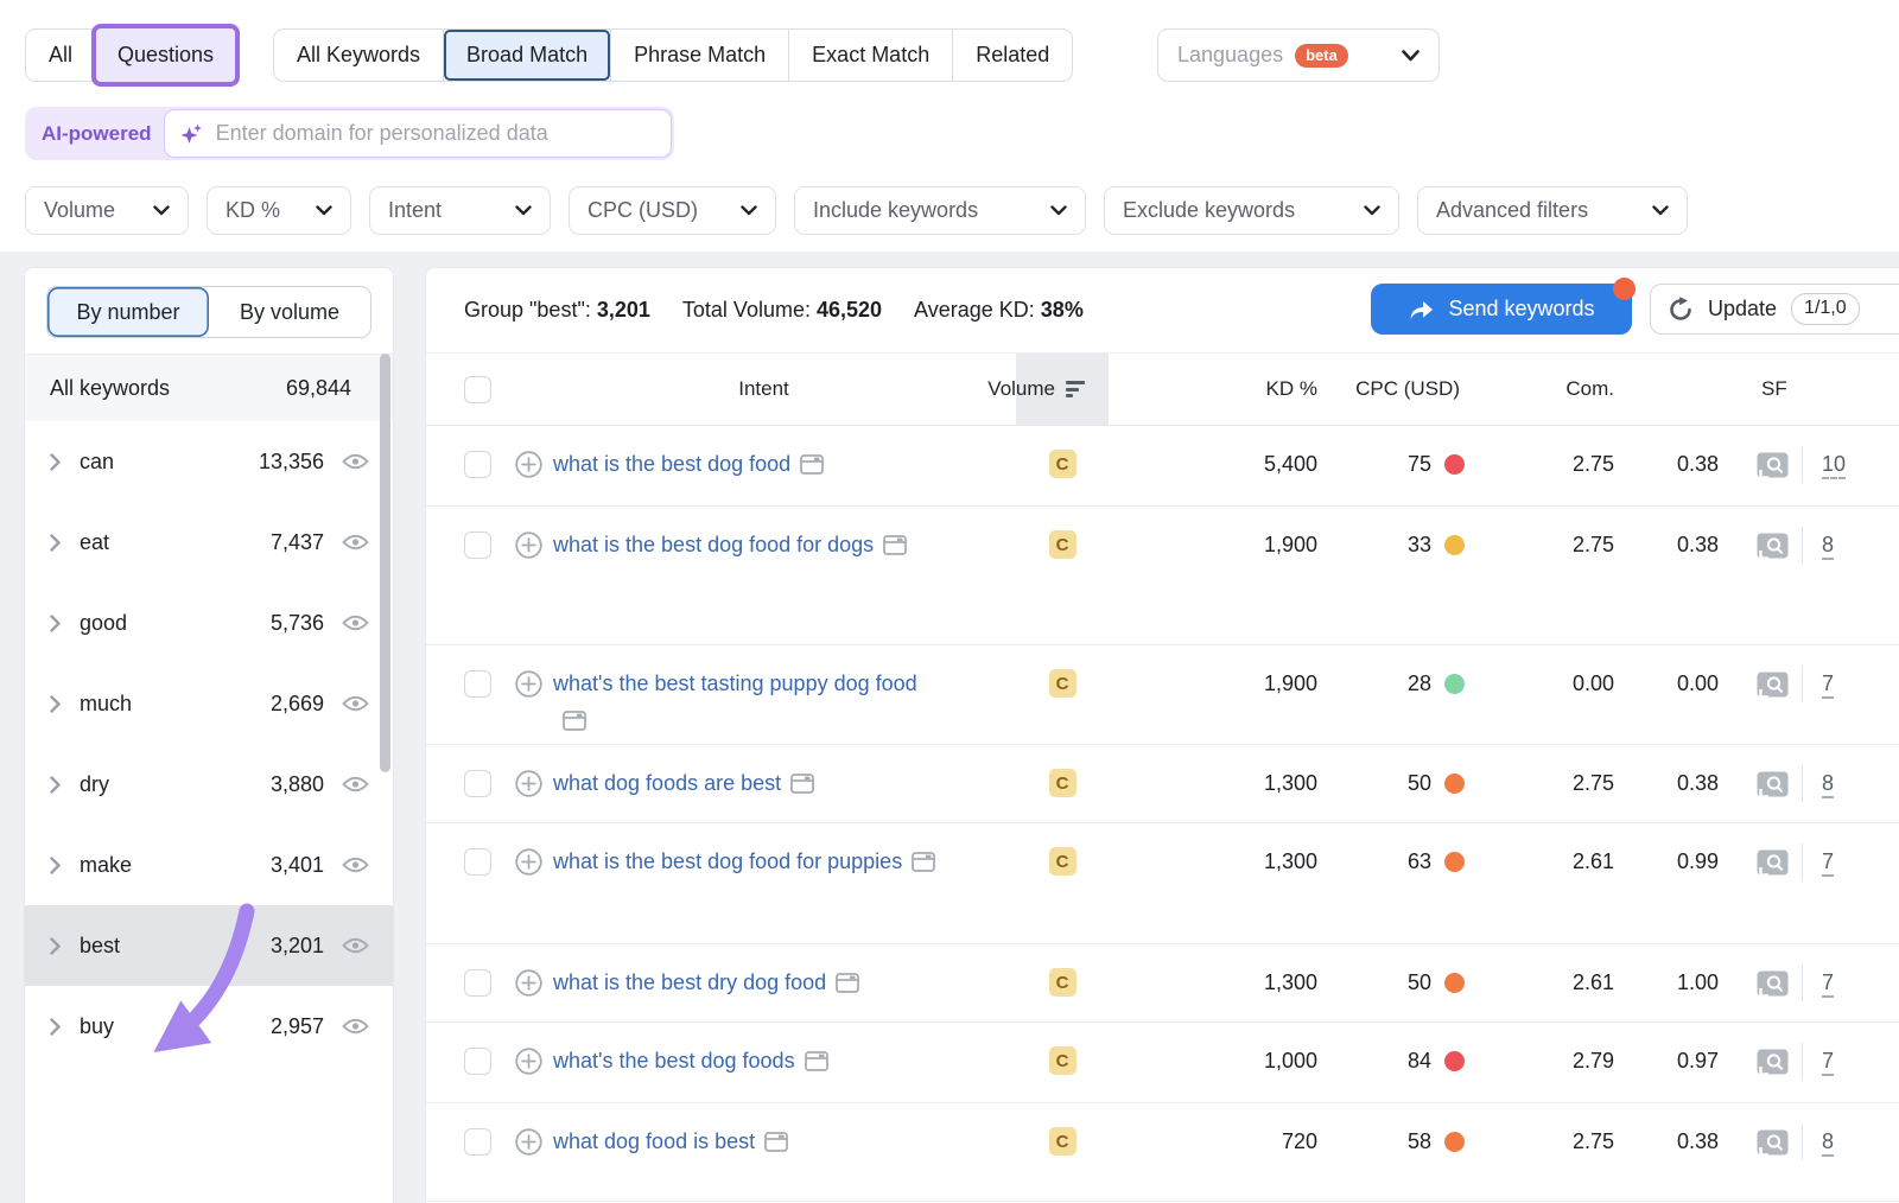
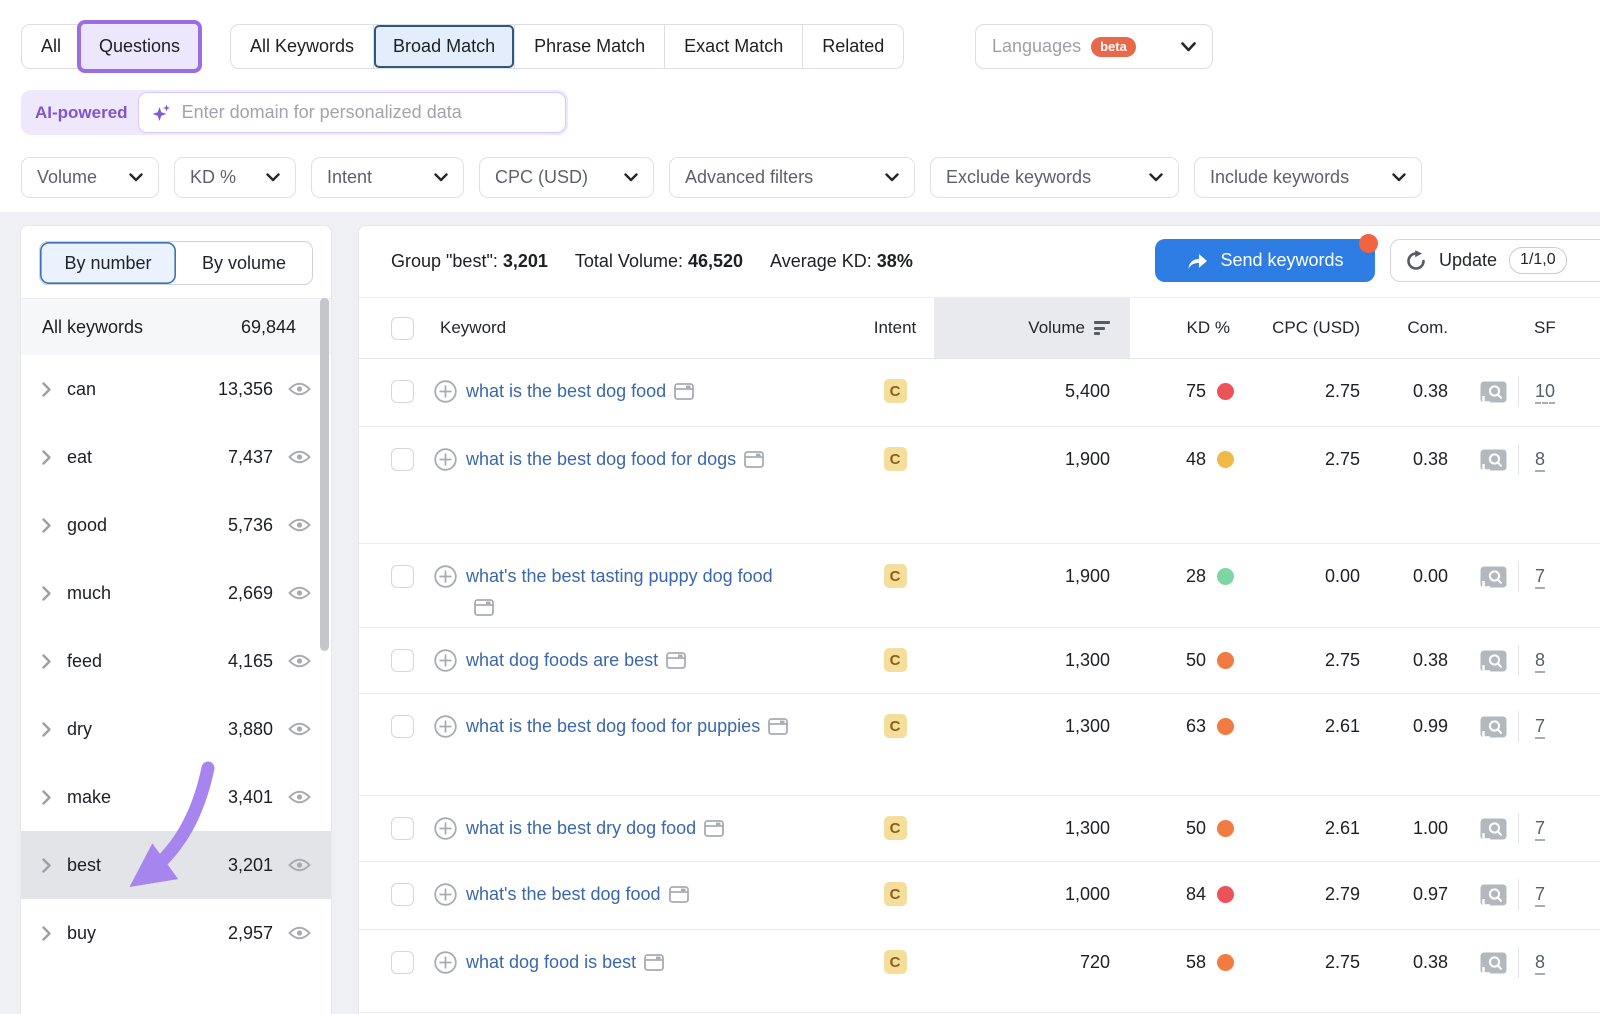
  All
  Questions
  All Keywords
  Broad Match
  Phrase Match
  Exact Match
  Related
  Languages
  beta
  AI-powered
  Enter domain for personalized data
  Volume
  KD %
  Intent
  CPC (USD)
- Include keywords
+ Advanced filters
  Exclude keywords
- Advanced filters
+ Include keywords
  By number
  By volume
  All keywords
  69,844
  can
  13,356
  eat
  7,437
  good
  5,736
  much
  2,669
+ feed
+ 4,165
  dry
  3,880
  make
  3,401
  best
  3,201
  buy
  2,957
  Group "best": 3,201
  Total Volume: 46,520
  Average KD: 38%
  Send keywords
  Update
  1/1,0
+ Keyword
  Intent
  Volume
  KD %
  CPC (USD)
  Com.
  SF
  what is the best dog food
  C
  5,400
  75
  2.75
  0.38
  10
  what is the best dog food for dogs
  C
  1,900
- 33
+ 48
  2.75
  0.38
  8
  what's the best tasting puppy dog food
  C
  1,900
  28
  0.00
  0.00
  7
  what dog foods are best
  C
  1,300
  50
  2.75
  0.38
  8
  what is the best dog food for puppies
  C
  1,300
  63
  2.61
  0.99
  7
  what is the best dry dog food
  C
  1,300
  50
  2.61
  1.00
  7
- what's the best dog foods
+ what's the best dog food
  C
  1,000
  84
  2.79
  0.97
  7
  what dog food is best
  C
  720
  58
  2.75
  0.38
  8
